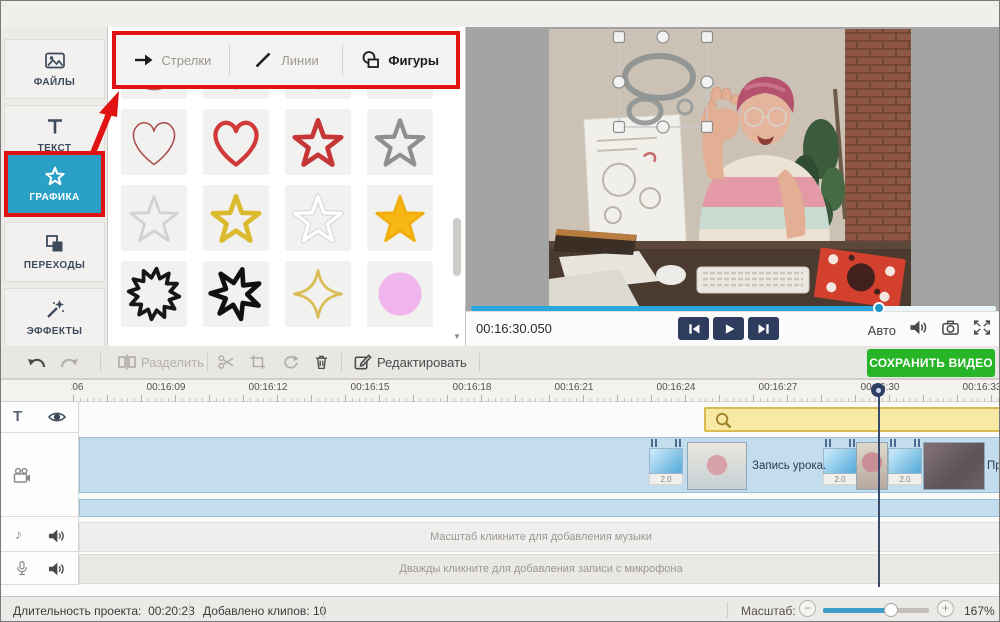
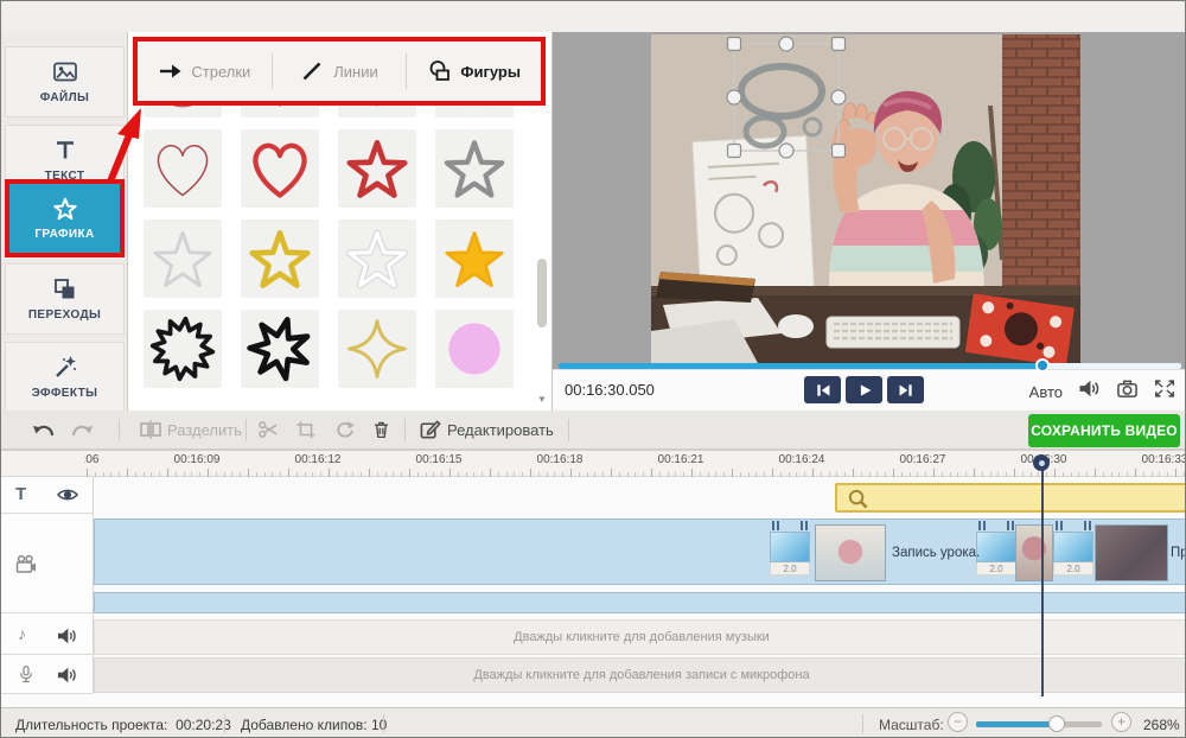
  ФАЙЛЫ
  ТЕКСТ
  ГРАФИКА
  ПЕРЕХОДЫ
  ЭФФЕКТЫ
  Стрелки
  Линии
  Фигуры
  ▼
  00:16:30.050
  Авто
  Разделить
  Редактировать
  СОХРАНИТЬ ВИДЕО
  00:16:09
  00:16:12
  00:16:15
  00:16:18
  00:16:21
  00:16:24
  00:16:27
  00:16:33
  T
  ♪
  2.0
  2.0
  2.0
  Запись урока.
  Пр
- Масштаб кликните для добавления музыки
+ Дважды кликните для добавления музыки
  Дважды кликните для добавления записи с микрофона
  Длительность проекта: 00:20:23
  Добавлено клипов: 1
  Масштаб:
  −
  +
- 167%
+ 268%
